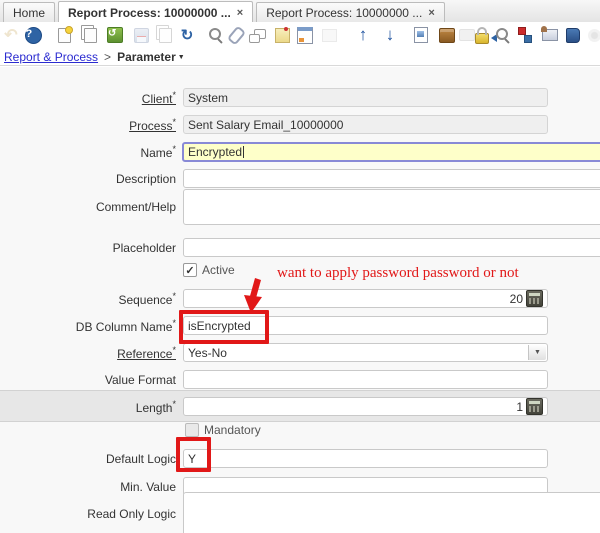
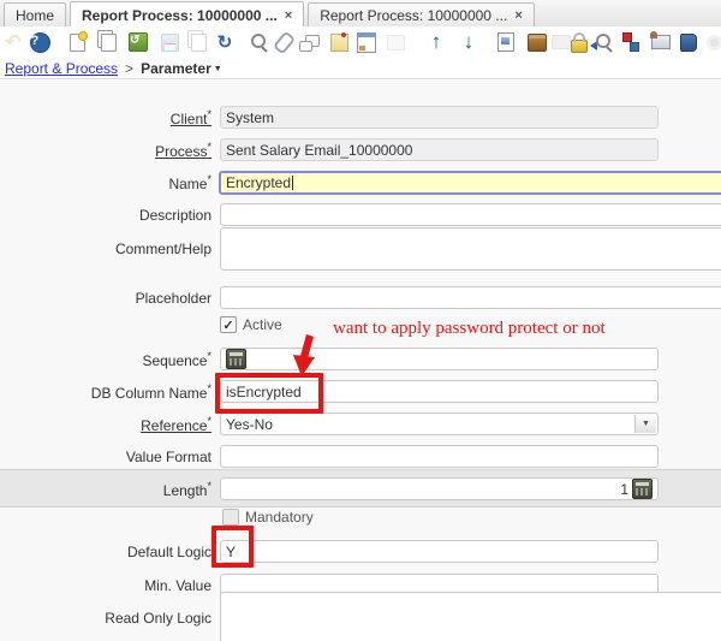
  Home
  Report Process: 10000000 ...
  ×
  Report Process: 10000000 ...
  ×
  ↶
  ?
  ↺
  ↻
  ↑
  ↓
  Report & Process
  >
  Parameter
  Client*
  System
  Process*
  Sent Salary Email_10000000
  Name*
  Encrypted
  Description
  Comment/Help
  Placeholder
  ✓
  Active
  Sequence*
- 20
  DB Column Name*
  isEncrypted
  Reference*
  Yes-No
  Value Format
  Length*
  1
  Mandatory
  Default Logic
  Y
  Min. Value
  Read Only Logic
- want to apply password password or not
+ want to apply password protect or not
